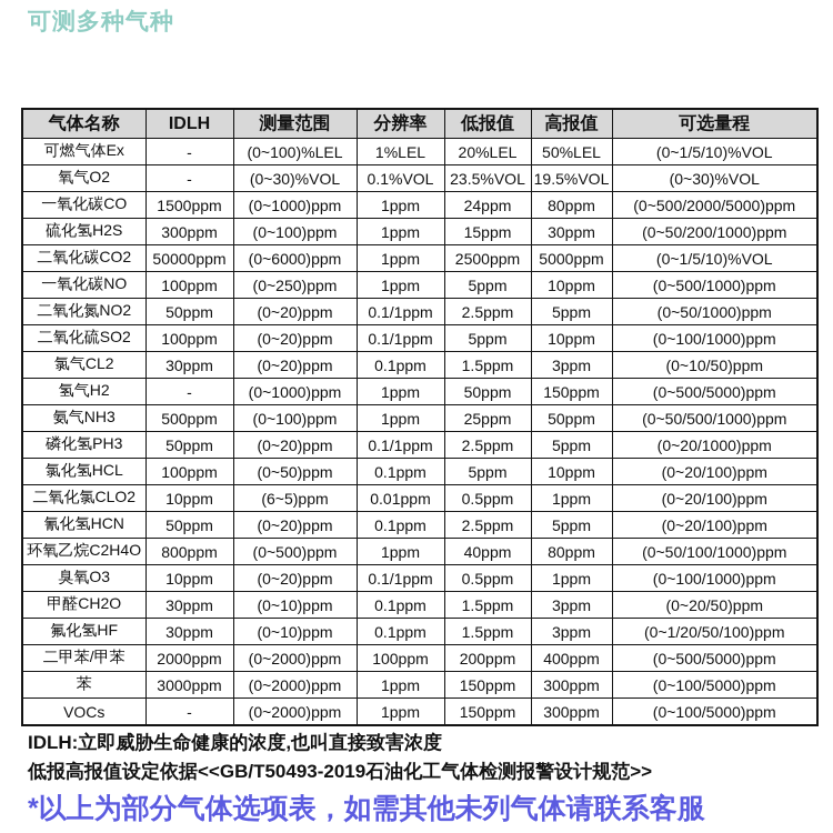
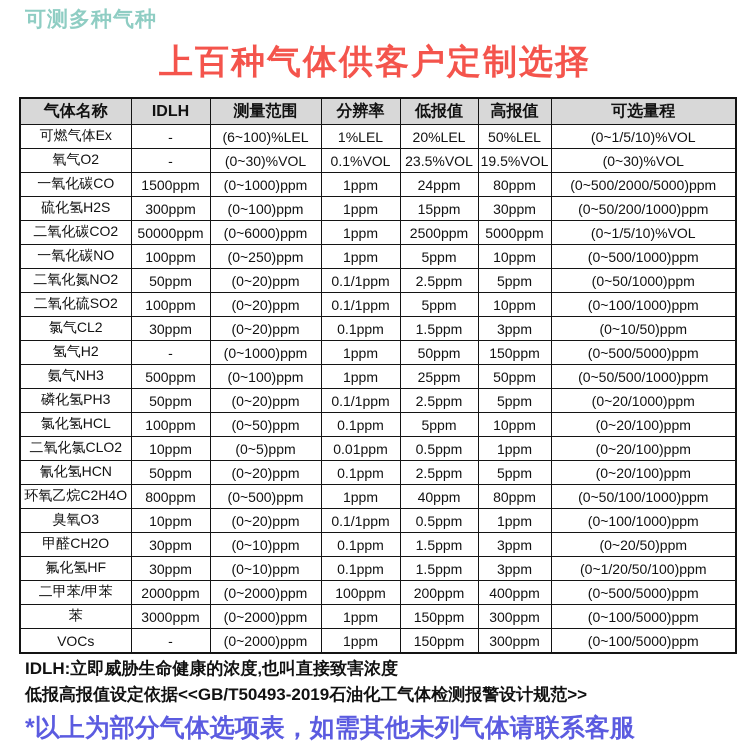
  可测多种气种
+ 上百种气体供客户定制选择
  气体名称	IDLH	测量范围	分辨率	低报值	高报值	可选量程
- 可燃气体Ex	-	(0~100)%LEL	1%LEL	20%LEL	50%LEL	(0~1/5/10)%VOL
+ 可燃气体Ex	-	(6~100)%LEL	1%LEL	20%LEL	50%LEL	(0~1/5/10)%VOL
  氧气O2	-	(0~30)%VOL	0.1%VOL	23.5%VOL	19.5%VOL	(0~30)%VOL
  一氧化碳CO	1500ppm	(0~1000)ppm	1ppm	24ppm	80ppm	(0~500/2000/5000)ppm
  硫化氢H2S	300ppm	(0~100)ppm	1ppm	15ppm	30ppm	(0~50/200/1000)ppm
  二氧化碳CO2	50000ppm	(0~6000)ppm	1ppm	2500ppm	5000ppm	(0~1/5/10)%VOL
  一氧化碳NO	100ppm	(0~250)ppm	1ppm	5ppm	10ppm	(0~500/1000)ppm
  二氧化氮NO2	50ppm	(0~20)ppm	0.1/1ppm	2.5ppm	5ppm	(0~50/1000)ppm
  二氧化硫SO2	100ppm	(0~20)ppm	0.1/1ppm	5ppm	10ppm	(0~100/1000)ppm
  氯气CL2	30ppm	(0~20)ppm	0.1ppm	1.5ppm	3ppm	(0~10/50)ppm
  氢气H2	-	(0~1000)ppm	1ppm	50ppm	150ppm	(0~500/5000)ppm
  氨气NH3	500ppm	(0~100)ppm	1ppm	25ppm	50ppm	(0~50/500/1000)ppm
  磷化氢PH3	50ppm	(0~20)ppm	0.1/1ppm	2.5ppm	5ppm	(0~20/1000)ppm
  氯化氢HCL	100ppm	(0~50)ppm	0.1ppm	5ppm	10ppm	(0~20/100)ppm
- 二氧化氯CLO2	10ppm	(6~5)ppm	0.01ppm	0.5ppm	1ppm	(0~20/100)ppm
+ 二氧化氯CLO2	10ppm	(0~5)ppm	0.01ppm	0.5ppm	1ppm	(0~20/100)ppm
  氰化氢HCN	50ppm	(0~20)ppm	0.1ppm	2.5ppm	5ppm	(0~20/100)ppm
  环氧乙烷C2H4O	800ppm	(0~500)ppm	1ppm	40ppm	80ppm	(0~50/100/1000)ppm
  臭氧O3	10ppm	(0~20)ppm	0.1/1ppm	0.5ppm	1ppm	(0~100/1000)ppm
  甲醛CH2O	30ppm	(0~10)ppm	0.1ppm	1.5ppm	3ppm	(0~20/50)ppm
  氟化氢HF	30ppm	(0~10)ppm	0.1ppm	1.5ppm	3ppm	(0~1/20/50/100)ppm
  二甲苯/甲苯	2000ppm	(0~2000)ppm	100ppm	200ppm	400ppm	(0~500/5000)ppm
  苯	3000ppm	(0~2000)ppm	1ppm	150ppm	300ppm	(0~100/5000)ppm
  VOCs	-	(0~2000)ppm	1ppm	150ppm	300ppm	(0~100/5000)ppm
  IDLH:立即威胁生命健康的浓度,也叫直接致害浓度
  低报高报值设定依据<<GB/T50493-2019石油化工气体检测报警设计规范>>
  *以上为部分气体选项表，如需其他未列气体请联系客服
